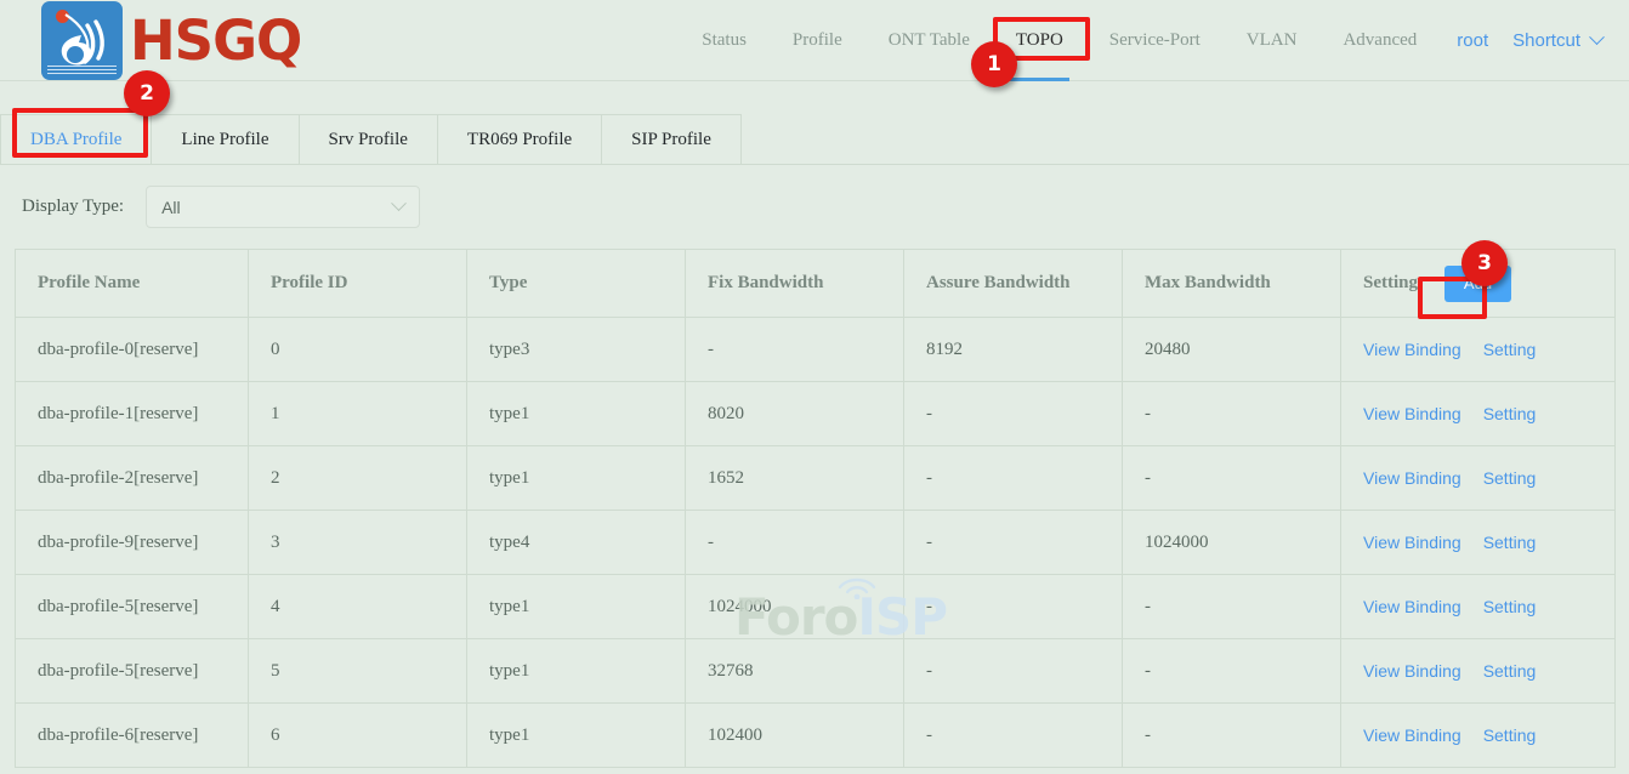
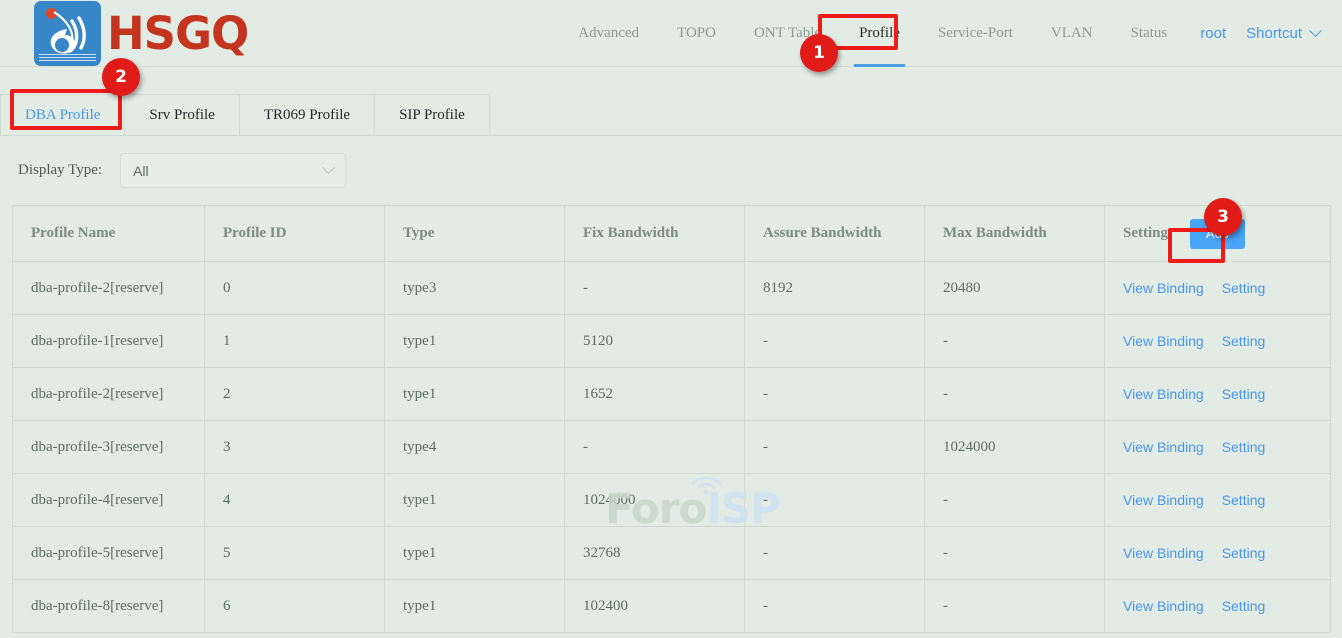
  HSGQ
- Status
+ Advanced
- Profile
+ TOPO
  ONT Table
- TOPO
+ Profile
  Service-Port
  VLAN
- Advanced
+ Status
  root
  Shortcut
  DBA Profile
- Line Profile
  Srv Profile
  TR069 Profile
  SIP Profile
  Display Type:
  All
  Profile Name	Profile ID	Type	Fix Bandwidth	Assure Bandwidth	Max Bandwidth	Setting A
- dba-profile-0[reserve]	0	type3	-	8192	20480	View Binding Setting
+ dba-profile-2[reserve]	0	type3	-	8192	20480	View Binding Setting
- dba-profile-1[reserve]	1	type1	8020	-	-	View Binding Setting
+ dba-profile-1[reserve]	1	type1	5120	-	-	View Binding Setting
  dba-profile-2[reserve]	2	type1	1652	-	-	View Binding Setting
- dba-profile-9[reserve]	3	type4	-	-	1024000	View Binding Setting
+ dba-profile-3[reserve]	3	type4	-	-	1024000	View Binding Setting
- dba-profile-5[reserve]	4	type1	1024000	-	-	View Binding Setting
+ dba-profile-4[reserve]	4	type1	1024000	-	-	View Binding Setting
  dba-profile-5[reserve]	5	type1	32768	-	-	View Binding Setting
- dba-profile-6[reserve]	6	type1	102400	-	-	View Binding Setting
+ dba-profile-8[reserve]	6	type1	102400	-	-	View Binding Setting
  ForoISP
  1
  2
  3
